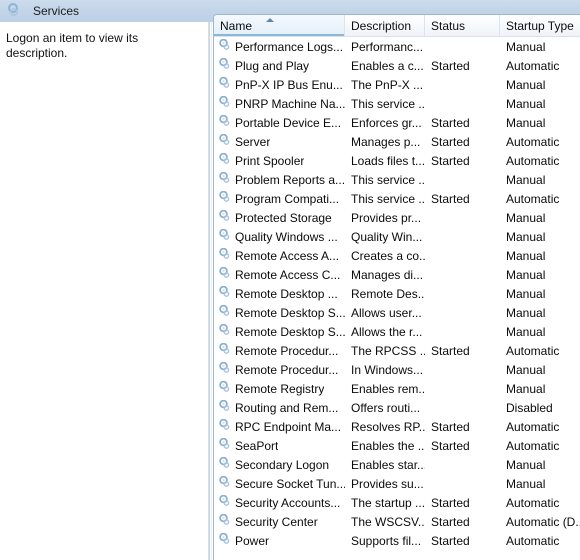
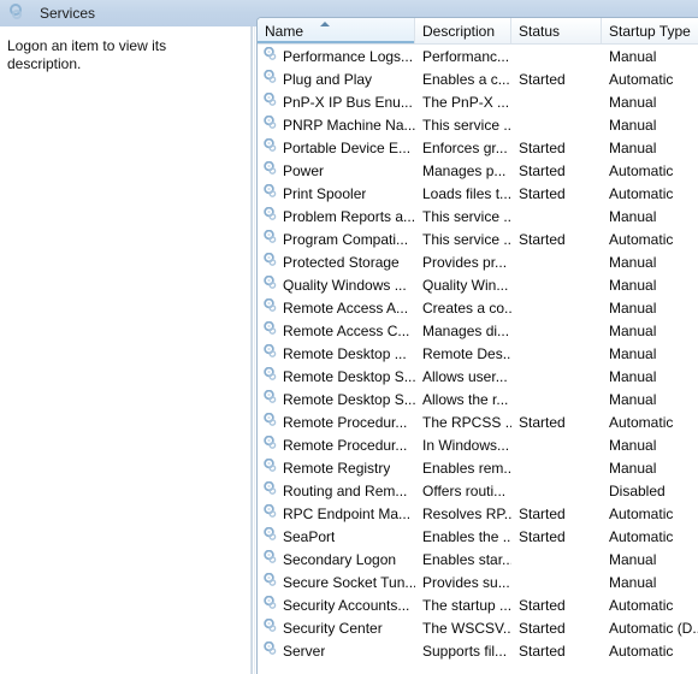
  Services
  Logon an item to view its description.
  Name
  Description
  Status
  Startup Type
  Performance Logs...
  Performanc...
  Manual
  Plug and Play
  Enables a c...
  Started
  Automatic
  PnP-X IP Bus Enu...
  The PnP-X ...
  Manual
  PNRP Machine Na...
  This service ..
  Manual
  Portable Device E...
  Enforces gr...
  Started
  Manual
- Server
+ Power
  Manages p...
  Started
  Automatic
  Print Spooler
  Loads files t...
  Started
  Automatic
  Problem Reports a...
  This service ..
  Manual
  Program Compati...
  This service ..
  Started
  Automatic
  Protected Storage
  Provides pr...
  Manual
  Quality Windows ...
  Quality Win...
  Manual
  Remote Access A...
  Creates a co..
  Manual
  Remote Access C...
  Manages di...
  Manual
  Remote Desktop ...
  Remote Des..
  Manual
  Remote Desktop S...
  Allows user...
  Manual
  Remote Desktop S...
  Allows the r...
  Manual
  Remote Procedur...
  The RPCSS ..
  Started
  Automatic
  Remote Procedur...
  In Windows...
  Manual
  Remote Registry
  Enables rem..
  Manual
  Routing and Rem...
  Offers routi...
  Disabled
  RPC Endpoint Ma...
  Resolves RP..
  Started
  Automatic
  SeaPort
  Enables the ..
  Started
  Automatic
  Secondary Logon
  Enables star..
  Manual
  Secure Socket Tun...
  Provides su...
  Manual
  Security Accounts...
  The startup ...
  Started
  Automatic
  Security Center
  The WSCSV..
  Started
  Automatic (D.
- Power
+ Server
  Supports fil...
  Started
  Automatic
